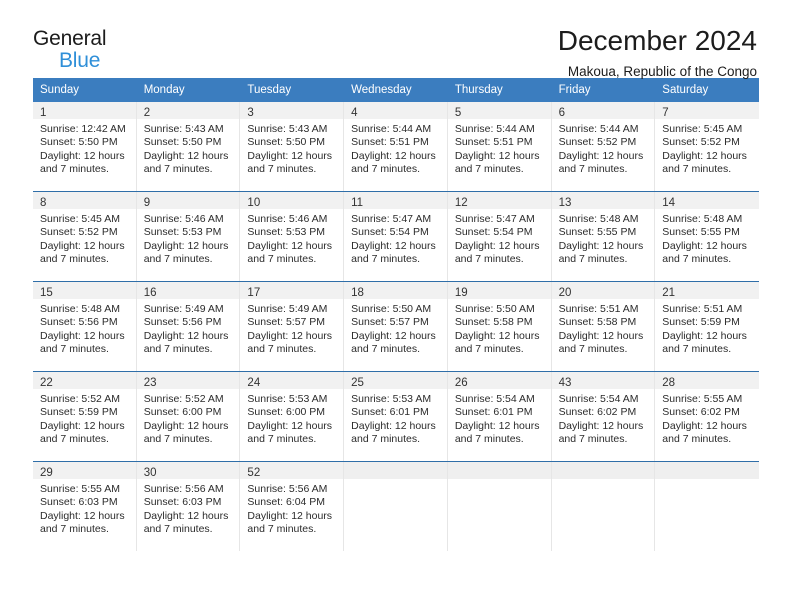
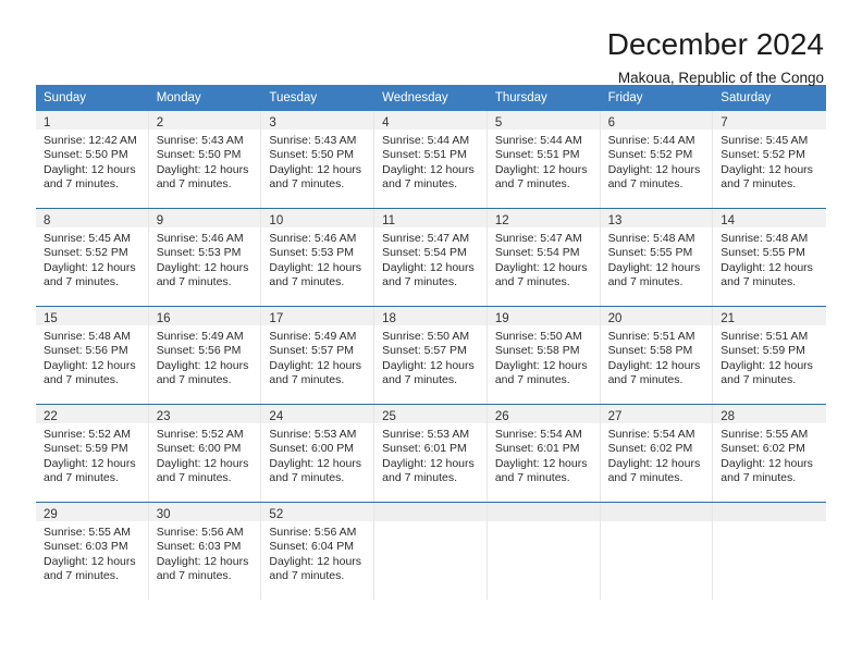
- General
- Blue
  December 2024
  Makoua, Republic of the Congo
  Sunday
  Monday
  Tuesday
  Wednesday
  Thursday
  Friday
  Saturday
  1
  Sunrise: 12:42 AM
  Sunset: 5:50 PM
  Daylight: 12 hours and 7 minutes.
  2
  Sunrise: 5:43 AM
  Sunset: 5:50 PM
  Daylight: 12 hours and 7 minutes.
  3
  Sunrise: 5:43 AM
  Sunset: 5:50 PM
  Daylight: 12 hours and 7 minutes.
  4
  Sunrise: 5:44 AM
  Sunset: 5:51 PM
  Daylight: 12 hours and 7 minutes.
  5
  Sunrise: 5:44 AM
  Sunset: 5:51 PM
  Daylight: 12 hours and 7 minutes.
  6
  Sunrise: 5:44 AM
  Sunset: 5:52 PM
  Daylight: 12 hours and 7 minutes.
  7
  Sunrise: 5:45 AM
  Sunset: 5:52 PM
  Daylight: 12 hours and 7 minutes.
  8
  Sunrise: 5:45 AM
  Sunset: 5:52 PM
  Daylight: 12 hours and 7 minutes.
  9
  Sunrise: 5:46 AM
  Sunset: 5:53 PM
  Daylight: 12 hours and 7 minutes.
  10
  Sunrise: 5:46 AM
  Sunset: 5:53 PM
  Daylight: 12 hours and 7 minutes.
  11
  Sunrise: 5:47 AM
  Sunset: 5:54 PM
  Daylight: 12 hours and 7 minutes.
  12
  Sunrise: 5:47 AM
  Sunset: 5:54 PM
  Daylight: 12 hours and 7 minutes.
  13
  Sunrise: 5:48 AM
  Sunset: 5:55 PM
  Daylight: 12 hours and 7 minutes.
  14
  Sunrise: 5:48 AM
  Sunset: 5:55 PM
  Daylight: 12 hours and 7 minutes.
  15
  Sunrise: 5:48 AM
  Sunset: 5:56 PM
  Daylight: 12 hours and 7 minutes.
  16
  Sunrise: 5:49 AM
  Sunset: 5:56 PM
  Daylight: 12 hours and 7 minutes.
  17
  Sunrise: 5:49 AM
  Sunset: 5:57 PM
  Daylight: 12 hours and 7 minutes.
  18
  Sunrise: 5:50 AM
  Sunset: 5:57 PM
  Daylight: 12 hours and 7 minutes.
  19
  Sunrise: 5:50 AM
  Sunset: 5:58 PM
  Daylight: 12 hours and 7 minutes.
  20
  Sunrise: 5:51 AM
  Sunset: 5:58 PM
  Daylight: 12 hours and 7 minutes.
  21
  Sunrise: 5:51 AM
  Sunset: 5:59 PM
  Daylight: 12 hours and 7 minutes.
  22
  Sunrise: 5:52 AM
  Sunset: 5:59 PM
  Daylight: 12 hours and 7 minutes.
  23
  Sunrise: 5:52 AM
  Sunset: 6:00 PM
  Daylight: 12 hours and 7 minutes.
  24
  Sunrise: 5:53 AM
  Sunset: 6:00 PM
  Daylight: 12 hours and 7 minutes.
  25
  Sunrise: 5:53 AM
  Sunset: 6:01 PM
  Daylight: 12 hours and 7 minutes.
  26
  Sunrise: 5:54 AM
  Sunset: 6:01 PM
  Daylight: 12 hours and 7 minutes.
- 43
+ 27
  Sunrise: 5:54 AM
  Sunset: 6:02 PM
  Daylight: 12 hours and 7 minutes.
  28
  Sunrise: 5:55 AM
  Sunset: 6:02 PM
  Daylight: 12 hours and 7 minutes.
  29
  Sunrise: 5:55 AM
  Sunset: 6:03 PM
  Daylight: 12 hours and 7 minutes.
  30
  Sunrise: 5:56 AM
  Sunset: 6:03 PM
  Daylight: 12 hours and 7 minutes.
  52
  Sunrise: 5:56 AM
  Sunset: 6:04 PM
  Daylight: 12 hours and 7 minutes.
